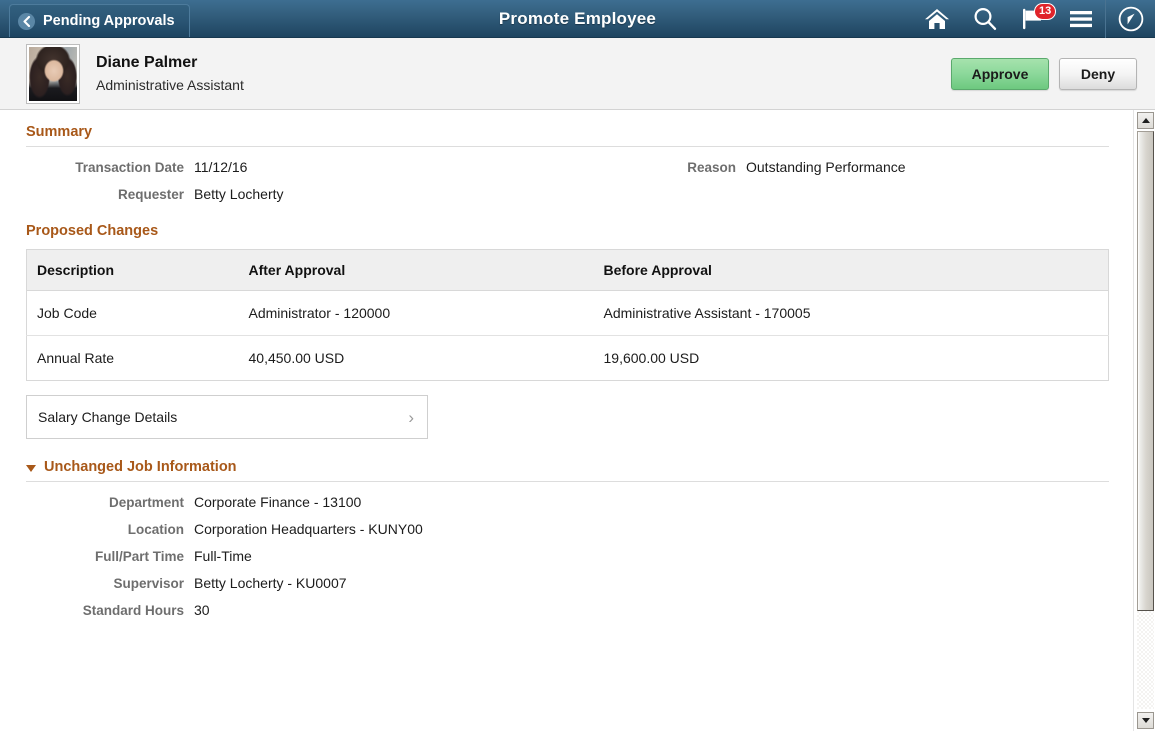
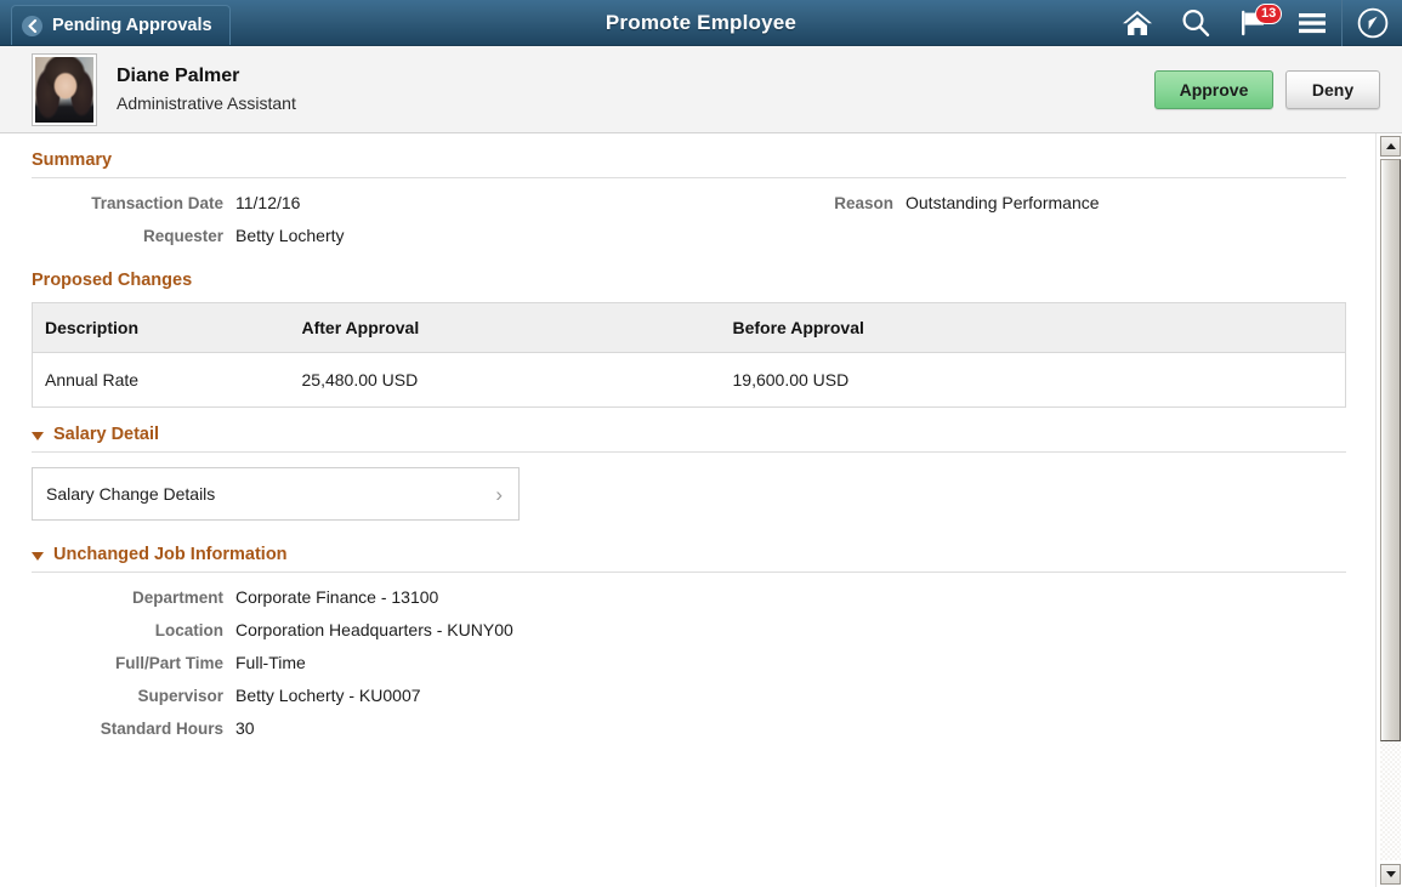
  Pending Approvals
  Promote Employee
  13
  Diane Palmer
  Administrative Assistant
  Approve
  Deny
  Summary
  Transaction Date
  11/12/16
  Requester
  Betty Locherty
  Reason
  Outstanding Performance
  Proposed Changes
  Description	After Approval	Before Approval
- Job Code	Administrator - 120000	Administrative Assistant - 170005
- Annual Rate	40,450.00 USD	19,600.00 USD
+ Annual Rate	25,480.00 USD	19,600.00 USD
+ Salary Detail
  Salary Change Details
  ›
  Unchanged Job Information
  Department
  Corporate Finance - 13100
  Location
  Corporation Headquarters - KUNY00
  Full/Part Time
  Full-Time
  Supervisor
  Betty Locherty - KU0007
  Standard Hours
  30
